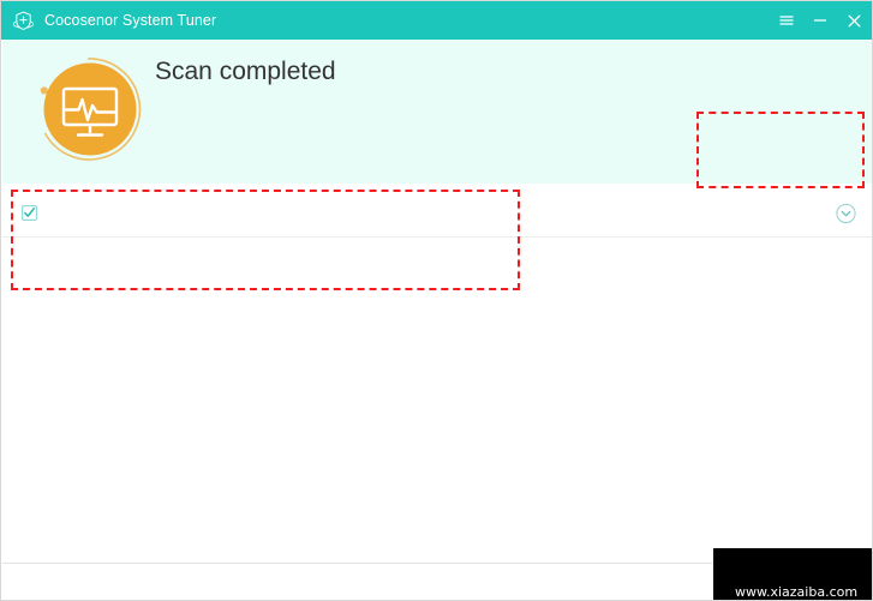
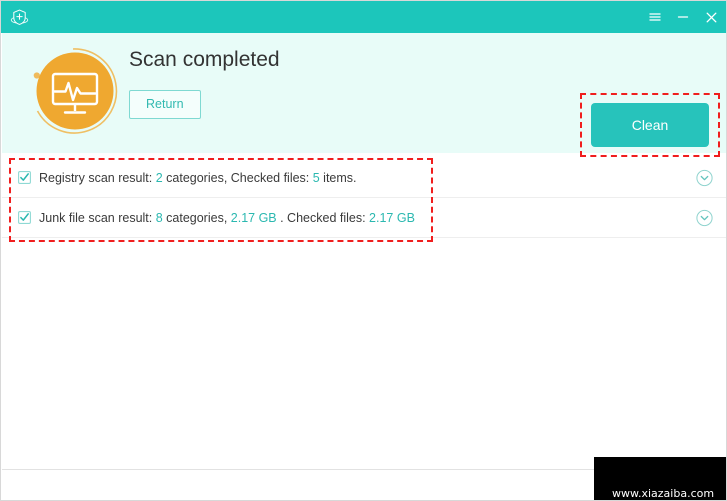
- Cocosenor System Tuner
  Scan completed
+ Return
+ Clean
+ Registry scan result: 2 categories, Checked files: 5 items.
+ Junk file scan result: 8 categories, 2.17 GB . Checked files: 2.17 GB
  www.xiazaiba.com
